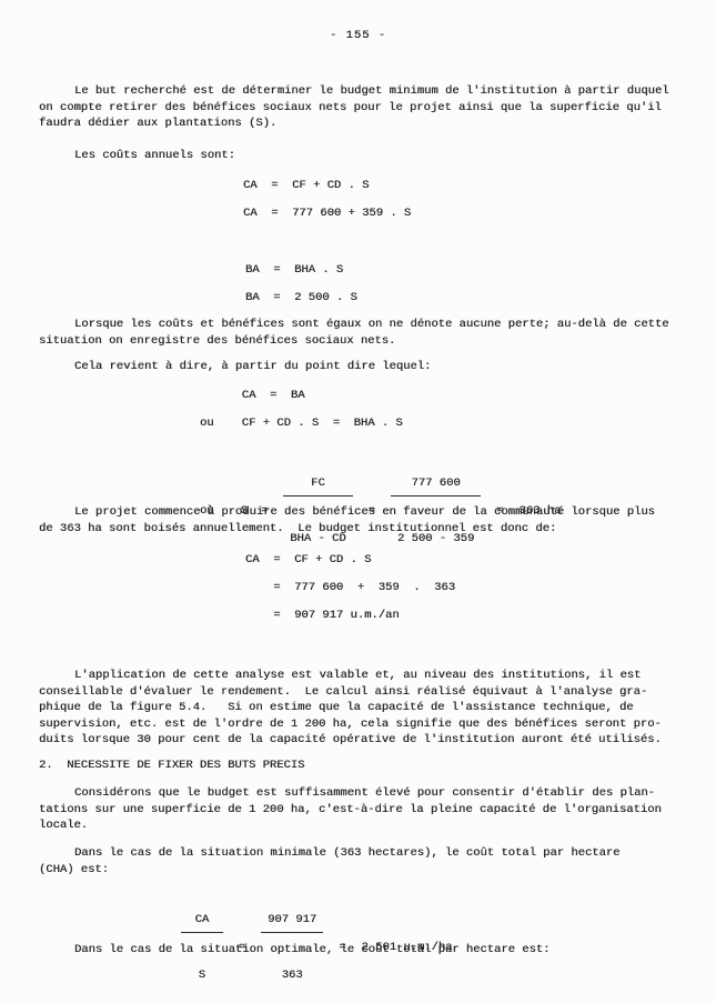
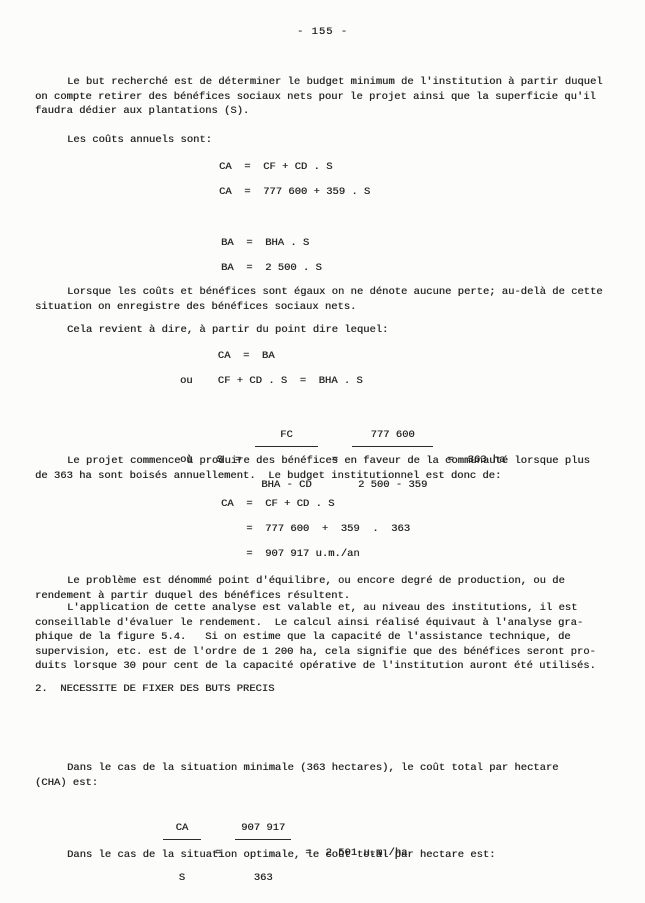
  - 155 -
  Le but recherché est de déterminer le budget minimum de l'institution à partir duquel
  on compte retirer des bénéfices sociaux nets pour le projet ainsi que la superficie qu'il
  faudra dédier aux plantations (S).
  Les coûts annuels sont:
  CA = CF + CD . S
  CA = 777 600 + 359 . S
  BA = BHA . S
  BA = 2 500 . S
  Lorsque les coûts et bénéfices sont égaux on ne dénote aucune perte; au-delà de cette
  situation on enregistre des bénéfices sociaux nets.
  Cela revient à dire, à partir du point dire lequel:
  CA = BA
  ou CF + CD . S = BHA . S
  où
  S
  =
  FC
  BHA - CD
  =
  777 600
  2 500 - 359
  =
  363 ha
  Le projet commence à produire des bénéfices en faveur de la communauté lorsque plus
  de 363 ha sont boisés annuellement. Le budget institutionnel est donc de:
  CA = CF + CD . S
  = 777 600 + 359 . 363
  = 907 917 u.m./an
+ Le problème est dénommé point d'équilibre, ou encore degré de production, ou de
+ rendement à partir duquel des bénéfices résultent.
  L'application de cette analyse est valable et, au niveau des institutions, il est
  conseillable d'évaluer le rendement. Le calcul ainsi réalisé équivaut à l'analyse gra-
  phique de la figure 5.4. Si on estime que la capacité de l'assistance technique, de
  supervision, etc. est de l'ordre de 1 200 ha, cela signifie que des bénéfices seront pro-
  duits lorsque 30 pour cent de la capacité opérative de l'institution auront été utilisés.
  2. NECESSITE DE FIXER DES BUTS PRECIS
- Considérons que le budget est suffisamment élevé pour consentir d'établir des plan-
- tations sur une superficie de 1 200 ha, c'est-à-dire la pleine capacité de l'organisation
- locale.
  Dans le cas de la situation minimale (363 hectares), le coût total par hectare
  (CHA) est:
  CA
  S
  =
  907 917
  363
  =
  2 501 u.m./ha
  Dans le cas de la situation optimale, le coût total par hectare est:
